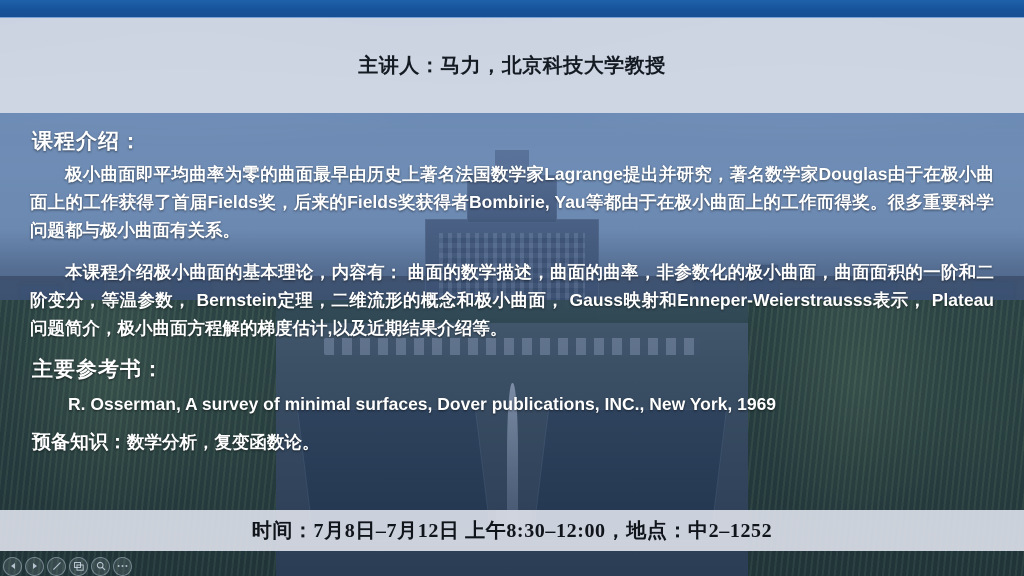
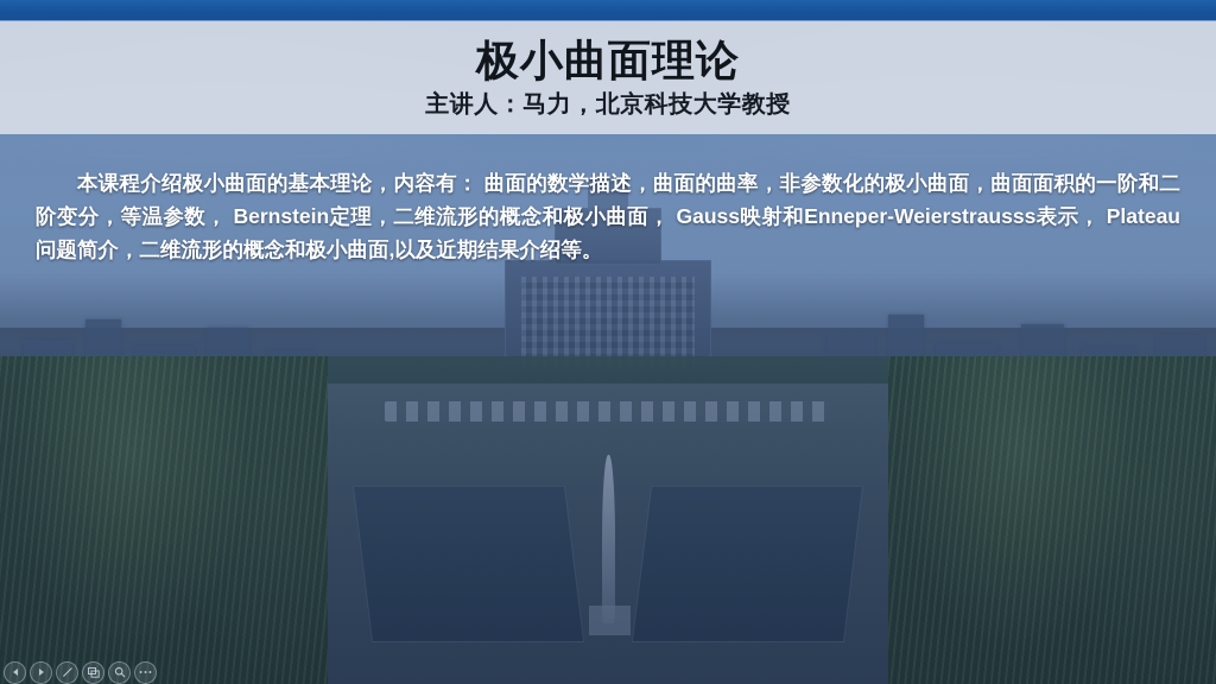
+ 极小曲面理论
  主讲人：马力，北京科技大学教授
- 课程介绍：
- 极小曲面即平均曲率为零的曲面最早由历史上著名法国数学家Lagrange提出并研究，著名数学家Douglas由于在极小曲面上的工作获得了首届Fields奖，后来的Fields奖获得者Bombirie, Yau等都由于在极小曲面上的工作而得奖。很多重要科学问题都与极小曲面有关系。
- 本课程介绍极小曲面的基本理论，内容有： 曲面的数学描述，曲面的曲率，非参数化的极小曲面，曲面面积的一阶和二阶变分，等温参数， Bernstein定理，二维流形的概念和极小曲面， Gauss映射和Enneper-Weierstrausss表示， Plateau问题简介，极小曲面方程解的梯度估计,以及近期结果介绍等。
+ 本课程介绍极小曲面的基本理论，内容有： 曲面的数学描述，曲面的曲率，非参数化的极小曲面，曲面面积的一阶和二阶变分，等温参数， Bernstein定理，二维流形的概念和极小曲面， Gauss映射和Enneper-Weierstrausss表示， Plateau问题简介，二维流形的概念和极小曲面,以及近期结果介绍等。
- 主要参考书：
- R. Osserman, A survey of minimal surfaces, Dover publications, INC., New York, 1969
- 预备知识：数学分析，复变函数论。
- 时间：7月8日–7月12日 上午8:30–12:00，地点：中2–1252
